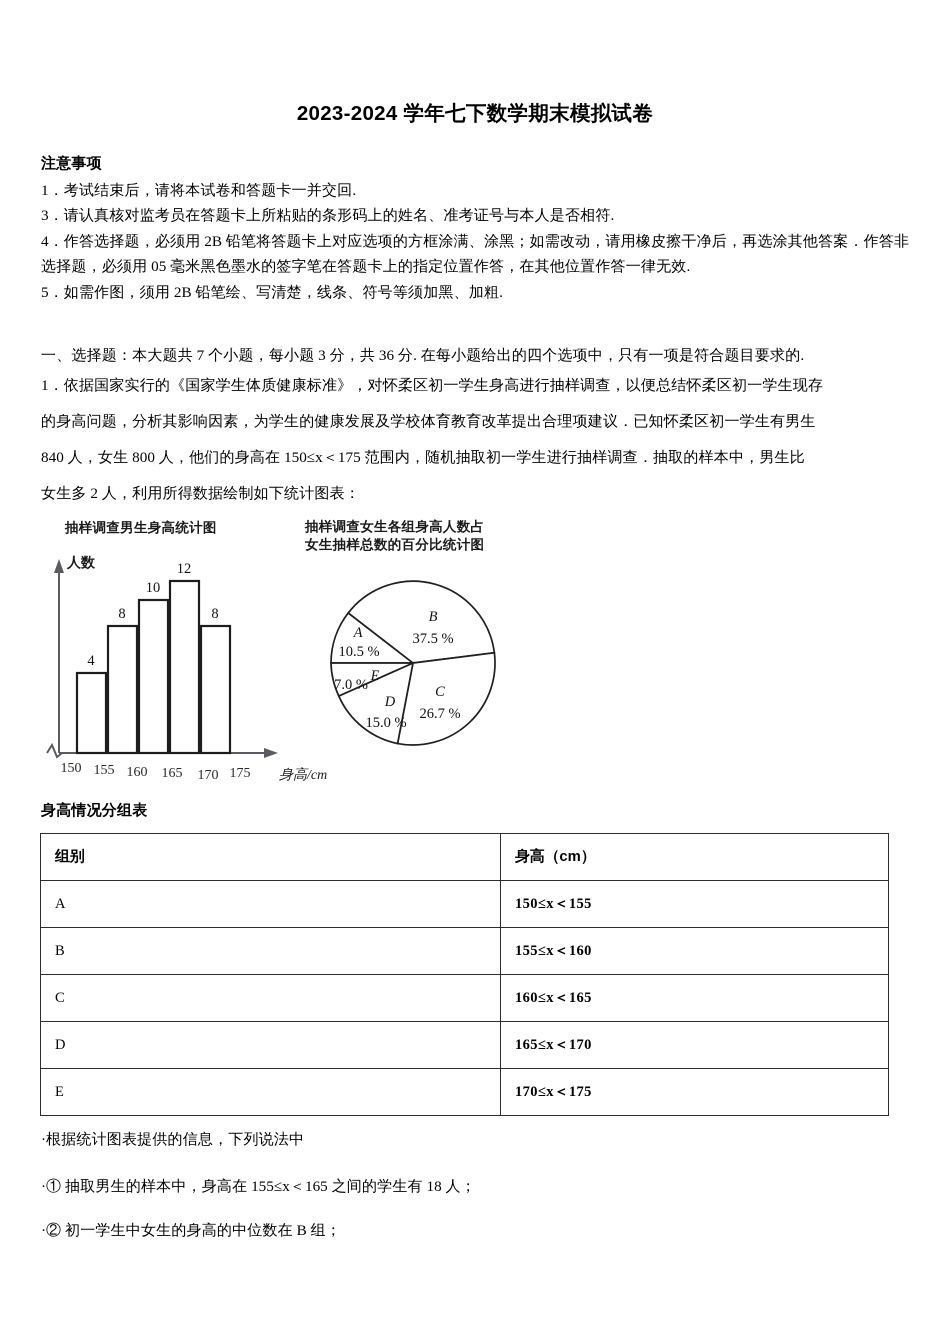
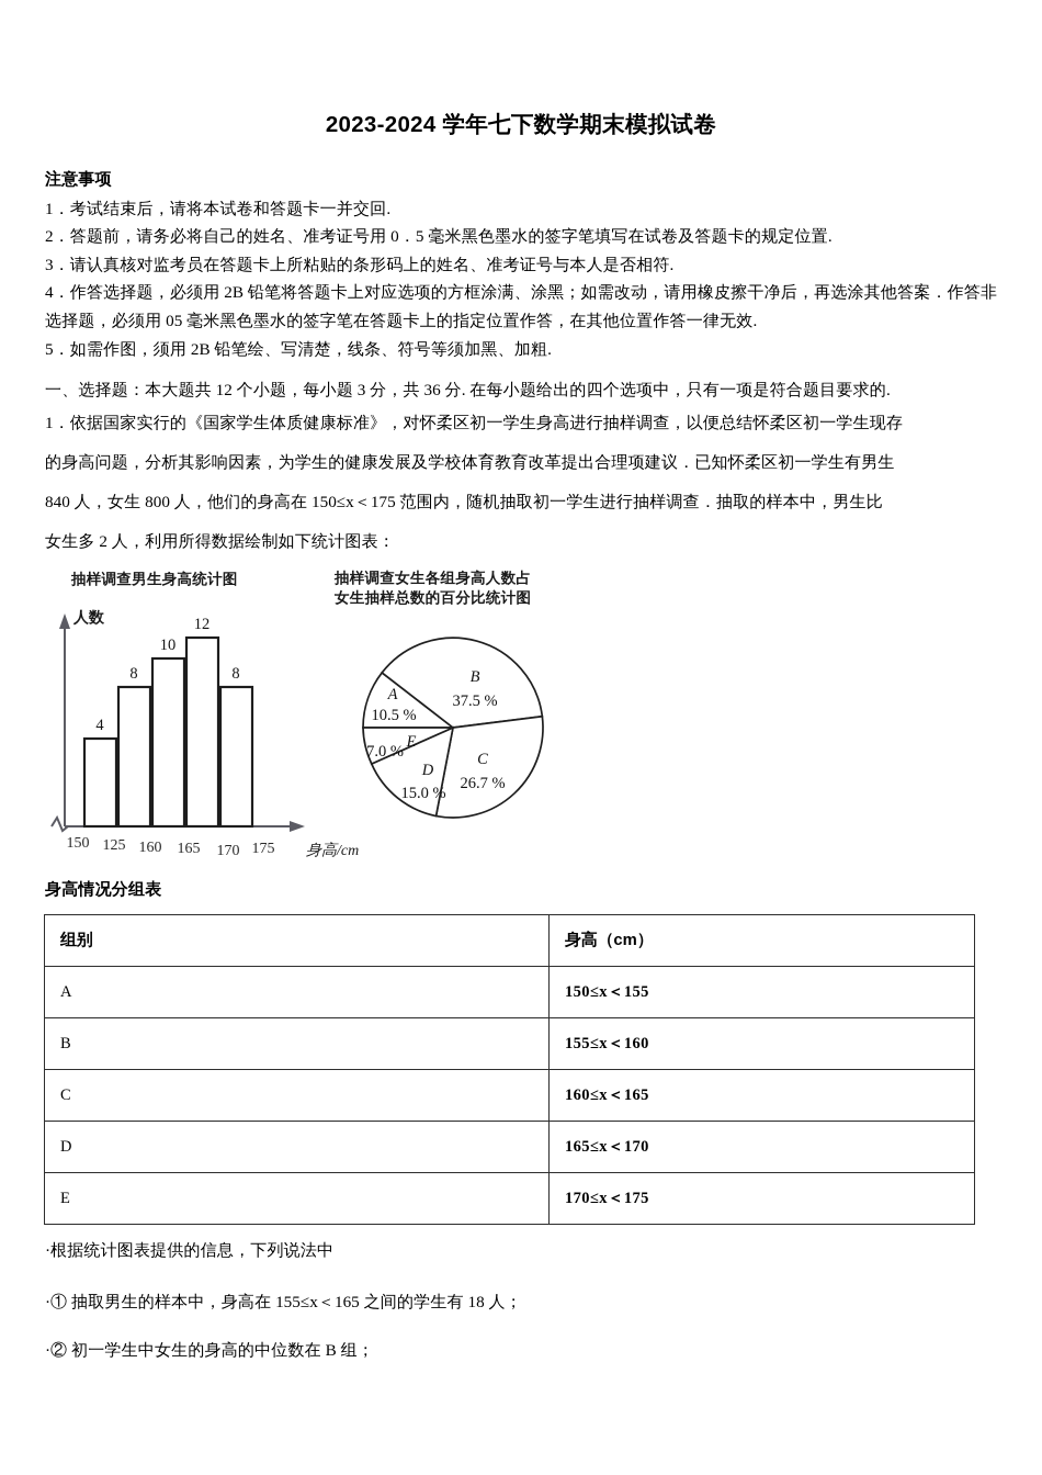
  2023-2024 学年七下数学期末模拟试卷
  注意事项
  1．考试结束后，请将本试卷和答题卡一并交回.
+ 2．答题前，请务必将自己的姓名、准考证号用 0．5 毫米黑色墨水的签字笔填写在试卷及答题卡的规定位置.
  3．请认真核对监考员在答题卡上所粘贴的条形码上的姓名、准考证号与本人是否相符.
  4．作答选择题，必须用 2B 铅笔将答题卡上对应选项的方框涂满、涂黑；如需改动，请用橡皮擦干净后，再选涂其他答案．作答非选择题，必须用 05 毫米黑色墨水的签字笔在答题卡上的指定位置作答，在其他位置作答一律无效.
  5．如需作图，须用 2B 铅笔绘、写清楚，线条、符号等须加黑、加粗.
- 一、选择题：本大题共 7 个小题，每小题 3 分，共 36 分. 在每小题给出的四个选项中，只有一项是符合题目要求的.
+ 一、选择题：本大题共 12 个小题，每小题 3 分，共 36 分. 在每小题给出的四个选项中，只有一项是符合题目要求的.
  1．依据国家实行的《国家学生体质健康标准》，对怀柔区初一学生身高进行抽样调查，以便总结怀柔区初一学生现存
  的身高问题，分析其影响因素，为学生的健康发展及学校体育教育改革提出合理项建议．已知怀柔区初一学生有男生
  840 人，女生 800 人，他们的身高在 150≤x＜175 范围内，随机抽取初一学生进行抽样调查．抽取的样本中，男生比
  女生多 2 人，利用所得数据绘制如下统计图表：
  抽样调查男生身高统计图
  抽样调查女生各组身高人数占
  女生抽样总数的百分比统计图
  4
  8
  10
  12
  8
  150
- 155
+ 125
  160
  165
  170
  175
  人数
  身高/cm
  A
  10.5 %
  B
  37.5 %
  C
  26.7 %
  D
  15.0 %
  E
  7.0 %
  身高情况分组表
  组别	身高（cm）
  A	150≤x＜155
  B	155≤x＜160
  C	160≤x＜165
  D	165≤x＜170
  E	170≤x＜175
  ·根据统计图表提供的信息，下列说法中
  ·① 抽取男生的样本中，身高在 155≤x＜165 之间的学生有 18 人；
  ·② 初一学生中女生的身高的中位数在 B 组；
